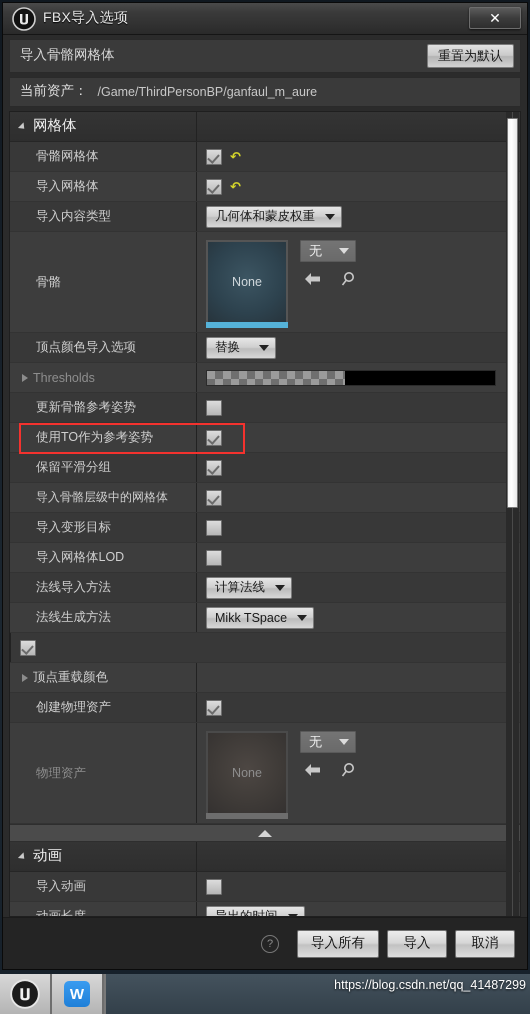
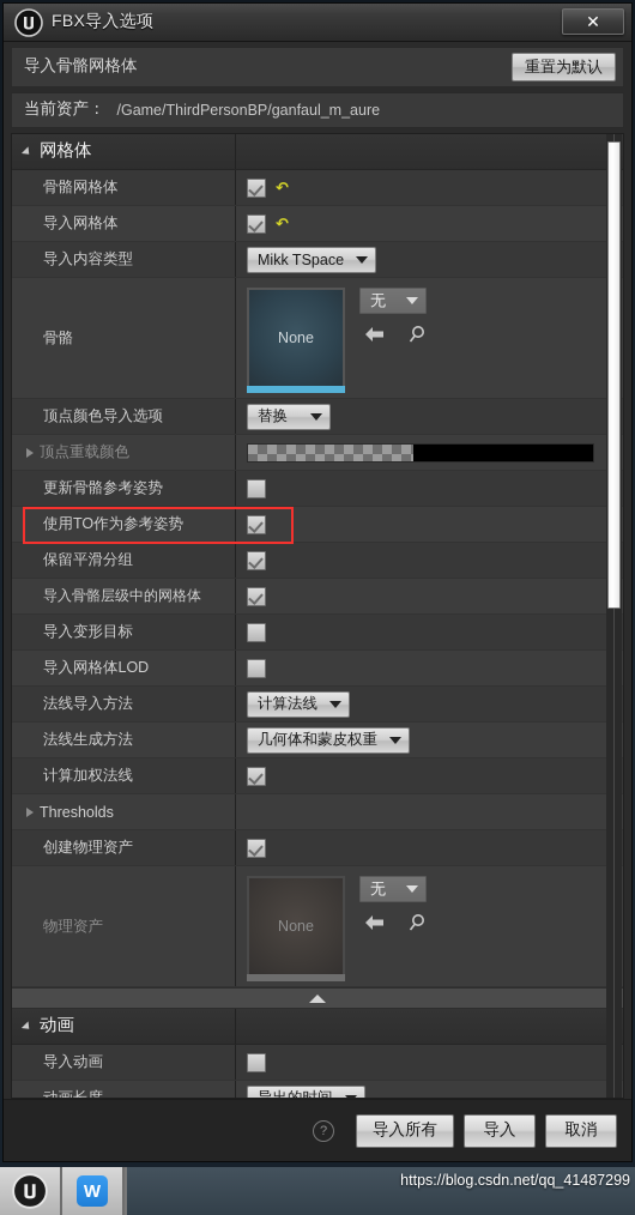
  FBX导入选项
  ✕
  导入骨骼网格体
  重置为默认
  当前资产：
  /Game/ThirdPersonBP/ganfaul_m_aure
  网格体
  骨骼网格体
  ↶
  导入网格体
  ↶
  导入内容类型
- 几何体和蒙皮权重
+ Mikk TSpace
  骨骼
  None
  无
  顶点颜色导入选项
  替换
- Thresholds
+ 顶点重载颜色
  更新骨骼参考姿势
  使用TO作为参考姿势
  保留平滑分组
  导入骨骼层级中的网格体
  导入变形目标
  导入网格体LOD
  法线导入方法
  计算法线
  法线生成方法
- Mikk TSpace
+ 几何体和蒙皮权重
+ 计算加权法线
- 顶点重载颜色
+ Thresholds
  创建物理资产
  物理资产
  None
  无
  动画
  导入动画
  ?
  导入所有
  导入
  取消
  W
  https://blog.csdn.net/qq_41487299
